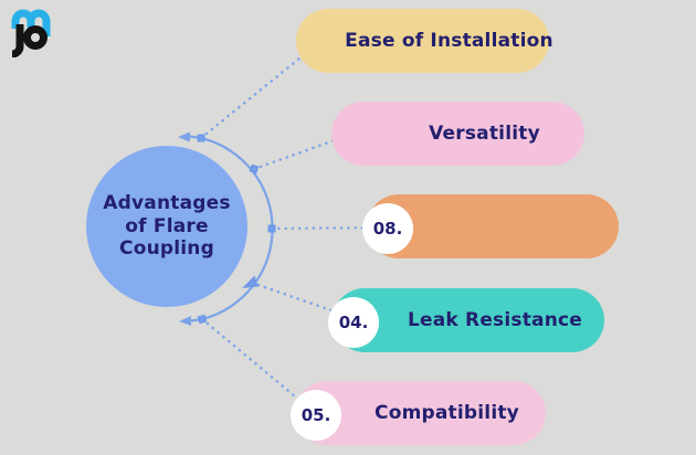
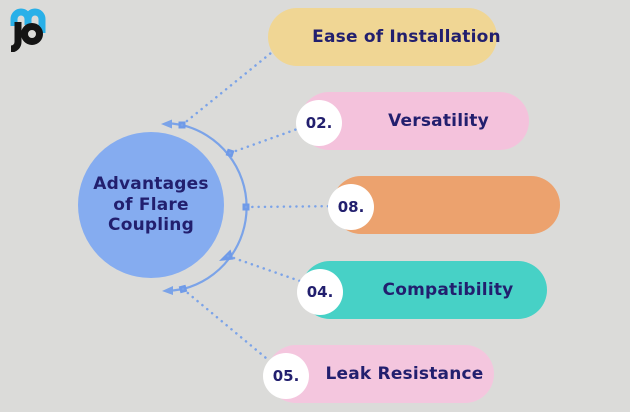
  Advantages
  of Flare
  Coupling
  Ease of Installation
+ 02.
  Versatility
  08.
  04.
- Leak Resistance
+ Compatibility
  05.
- Compatibility
+ Leak Resistance
